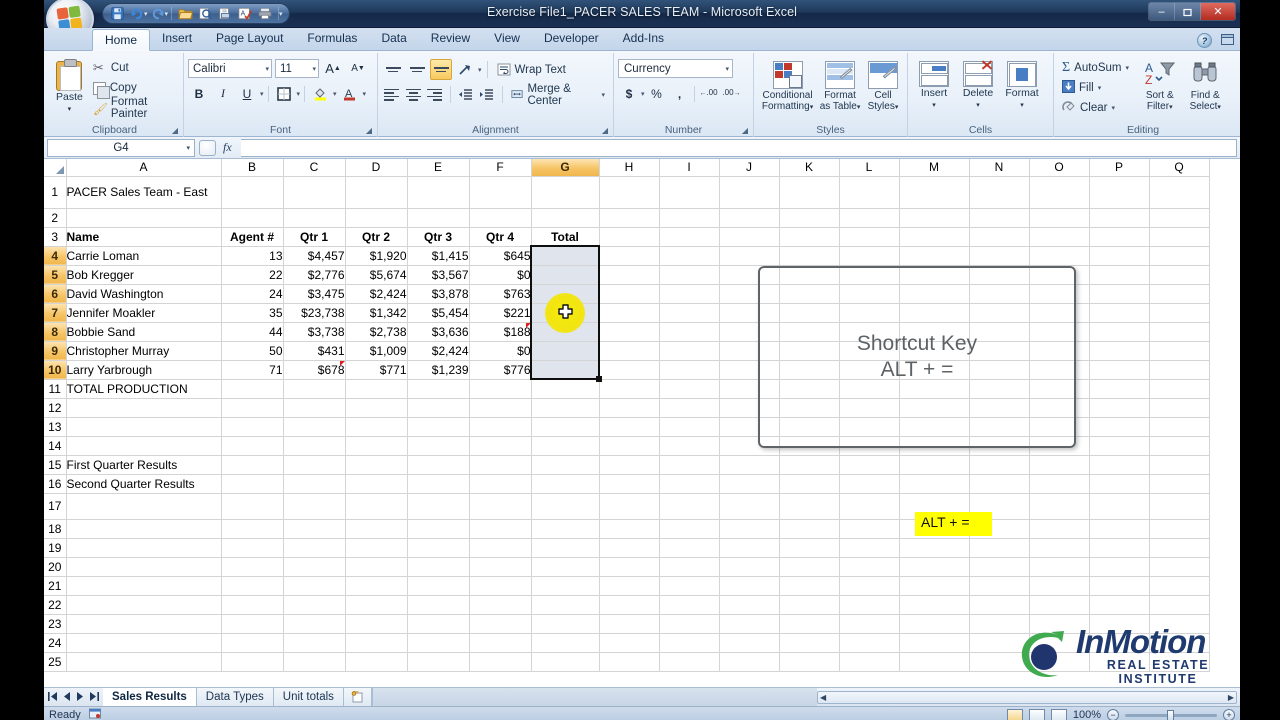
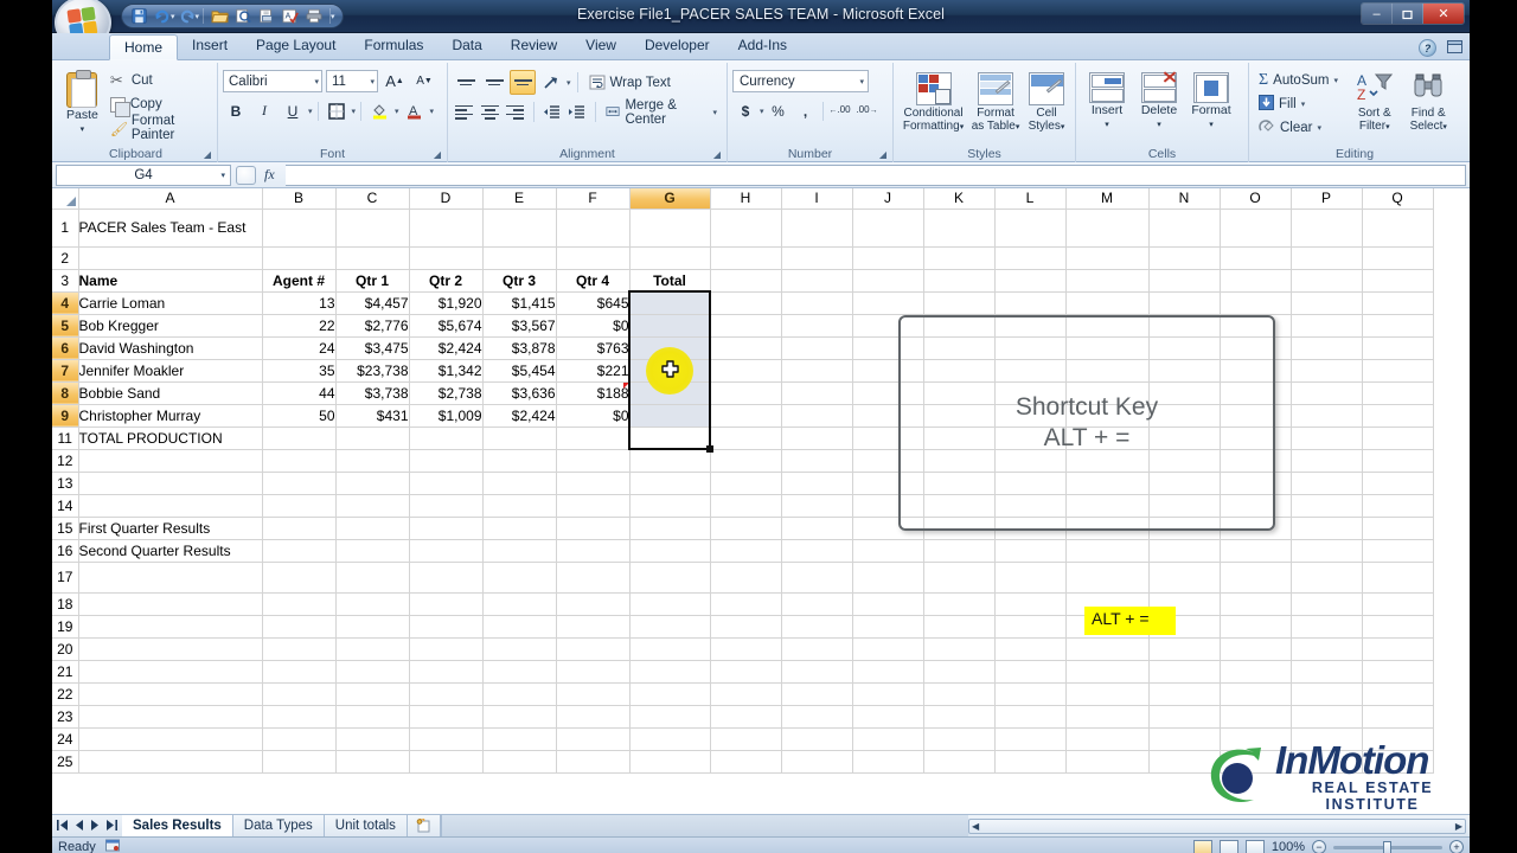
  Exercise File1_PACER SALES TEAM - Microsoft Excel
  –
  ✕
  Home
  Insert
  Page Layout
  Formulas
  Data
  Review
  View
  Developer
  Add-Ins
  ?
  Paste
  ✂
  Cut
  Copy
  🖌
  Format Painter
  Clipboard
  ◢
  Calibri
  11
  A
  A
  B
  I
  U
  A
  Font
  ◢
  Wrap Text
  Merge & Center
  Alignment
  ◢
  Currency
  $
  %
  ,
  .00
  .00
  Number
  ◢
  Conditional
  Formatting
  Format
  as Table
  Cell
  Styles
  Styles
  Insert
  Delete
  Format
  Cells
  Σ
  AutoSum
  Fill
  Clear
  A
  Z
  Sort &
  Filter
  Find &
  Select
  Editing
  G4
  fx
  	A	B	C	D	E	F	G	H	I	J	K	L	M	N	O	P	Q
  1	PACER Sales Team - East
  2
  3	Name	Agent #	Qtr 1	Qtr 2	Qtr 3	Qtr 4	Total
  4	Carrie Loman	13	$4,457	$1,920	$1,415	$645
  5	Bob Kregger	22	$2,776	$5,674	$3,567	$0
  6	David Washington	24	$3,475	$2,424	$3,878	$763
  7	Jennifer Moakler	35	$23,738	$1,342	$5,454	$221
  8	Bobbie Sand	44	$3,738	$2,738	$3,636	$188
  9	Christopher Murray	50	$431	$1,009	$2,424	$0
- 10	Larry Yarbrough	71	$678	$771	$1,239	$776
  11	TOTAL PRODUCTION
  12
  13
  14
  15	First Quarter Results
  16	Second Quarter Results
  17
  18
  19
  20
  21
  22
  23
  24
  25
  Shortcut Key
  ALT + =
  ALT + =
  InMotion
  REAL ESTATE INSTITUTE
  Sales Results
  Data Types
  Unit totals
  ◀
  ▶
  Ready
  100%
  −
  +
